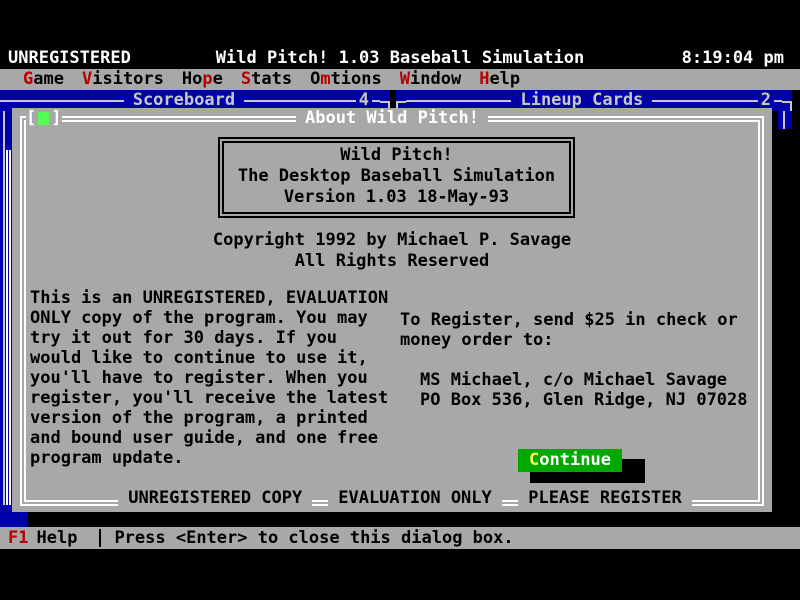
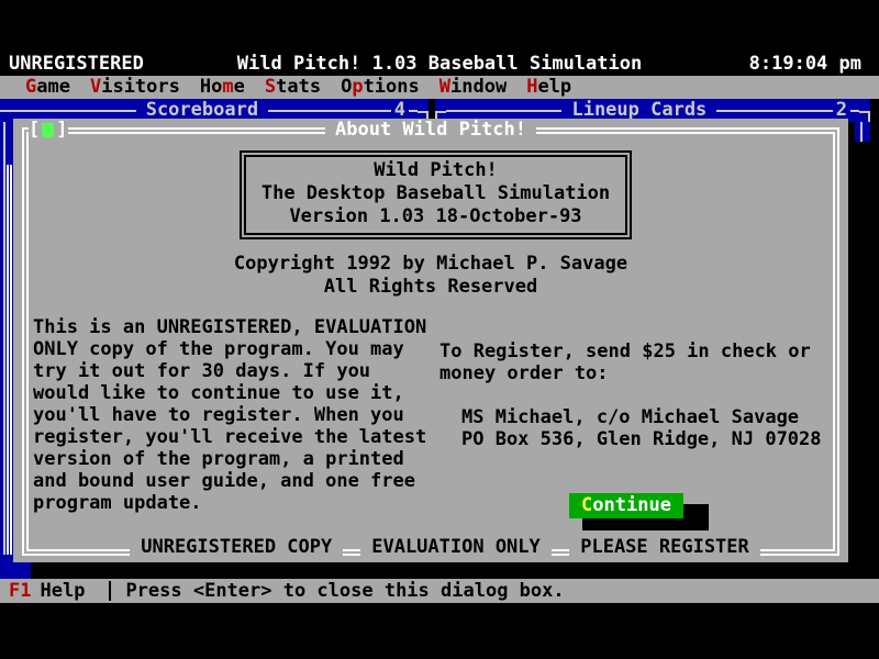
  UNREGISTERED
  Wild Pitch! 1.03 Baseball Simulation
  8:19:04 pm
  Game
  Visitors
- Hope
+ Home
  Stats
- Omtions
+ Options
  Window
  Help
  Scoreboard
  4
  Lineup Cards
  2
  [
  ]
  About Wild Pitch!
  Wild Pitch!
  The Desktop Baseball Simulation
- Version 1.03 18-May-93
+ Version 1.03 18-October-93
  Copyright 1992 by Michael P. Savage
  All Rights Reserved
  This is an UNREGISTERED, EVALUATION
  ONLY copy of the program. You may
  try it out for 30 days. If you
  would like to continue to use it,
  you'll have to register. When you
  register, you'll receive the latest
  version of the program, a printed
  and bound user guide, and one free
  program update.
  To Register, send $25 in check or
  money order to:
  MS Michael, c/o Michael Savage
  PO Box 536, Glen Ridge, NJ 07028
  Continue
  UNREGISTERED COPY
  EVALUATION ONLY
  PLEASE REGISTER
  F1
  Help
  Press <Enter> to close this dialog box.
